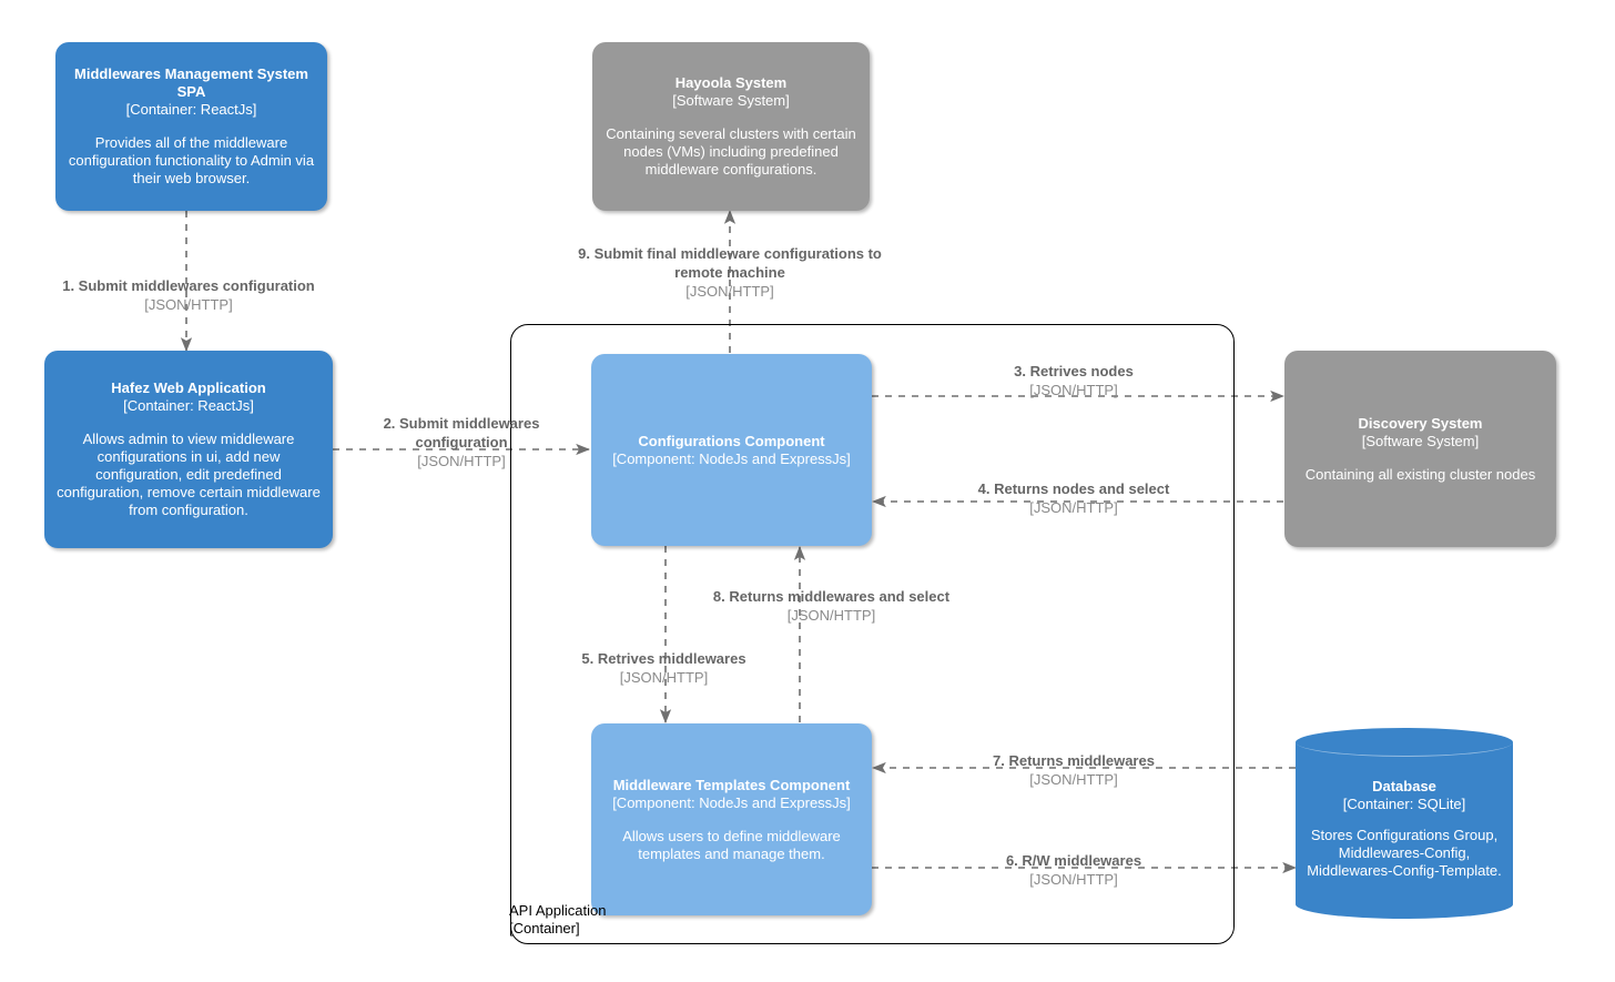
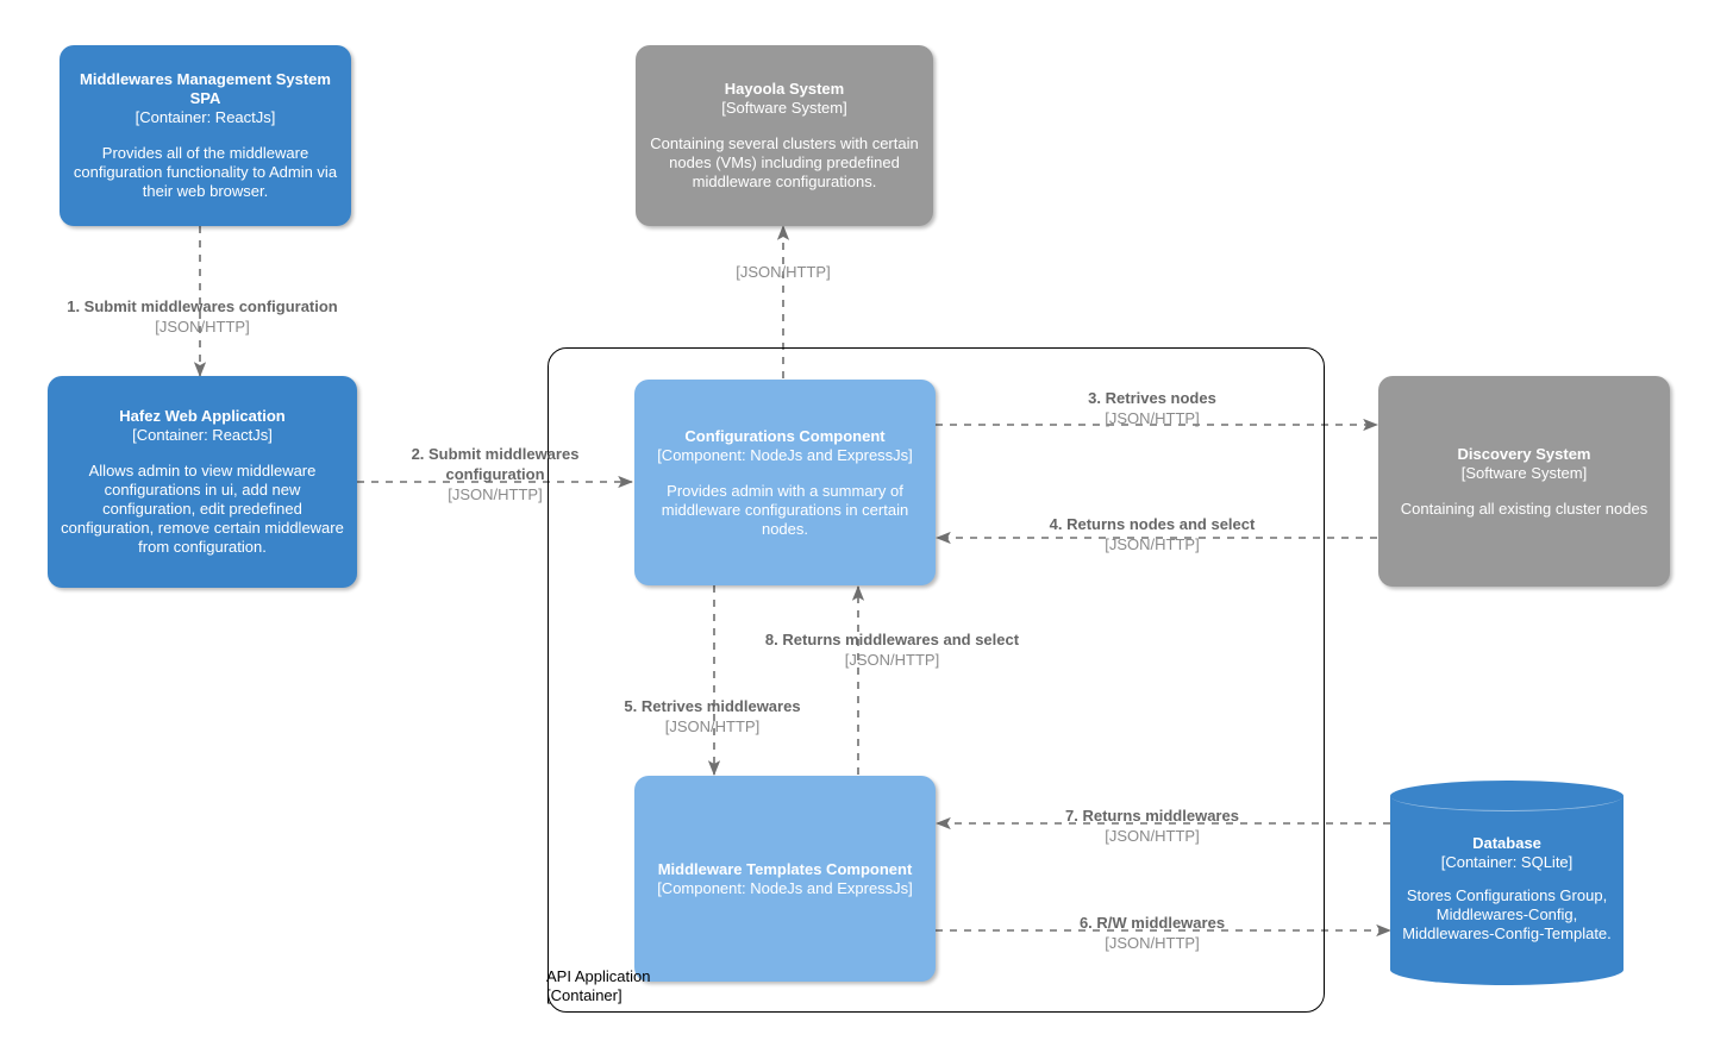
  API Application
  [Container]
  Middlewares Management System SPA
  [Container: ReactJs]
  Provides all of the middleware configuration functionality to Admin via their web browser.
  Hafez Web Application
  [Container: ReactJs]
  Allows admin to view middleware configurations in ui, add new configuration, edit predefined configuration, remove certain middleware from configuration.
  Hayoola System
  [Software System]
  Containing several clusters with certain nodes (VMs) including predefined middleware configurations.
  Configurations Component
  [Component: NodeJs and ExpressJs]
+ Provides admin with a summary of middleware configurations in certain nodes.
  Middleware Templates Component
  [Component: NodeJs and ExpressJs]
- Allows users to define middleware templates and manage them.
  Discovery System
  [Software System]
  Containing all existing cluster nodes
  Database
  [Container: SQLite]
  Stores Configurations Group, Middlewares-Config, Middlewares-Config-Template.
  1. Submit middlewares configuration
  [JSON/HTTP]
  2. Submit middlewares configuration
  [JSON/HTTP]
  3. Retrives nodes
  [JSON/HTTP]
  4. Returns nodes and select
  [JSON/HTTP]
  5. Retrives middlewares
  [JSON/HTTP]
  6. R/W middlewares
  [JSON/HTTP]
  7. Returns middlewares
  [JSON/HTTP]
  8. Returns middlewares and select
  [JSON/HTTP]
- 9. Submit final middleware configurations to remote machine
  [JSON/HTTP]
